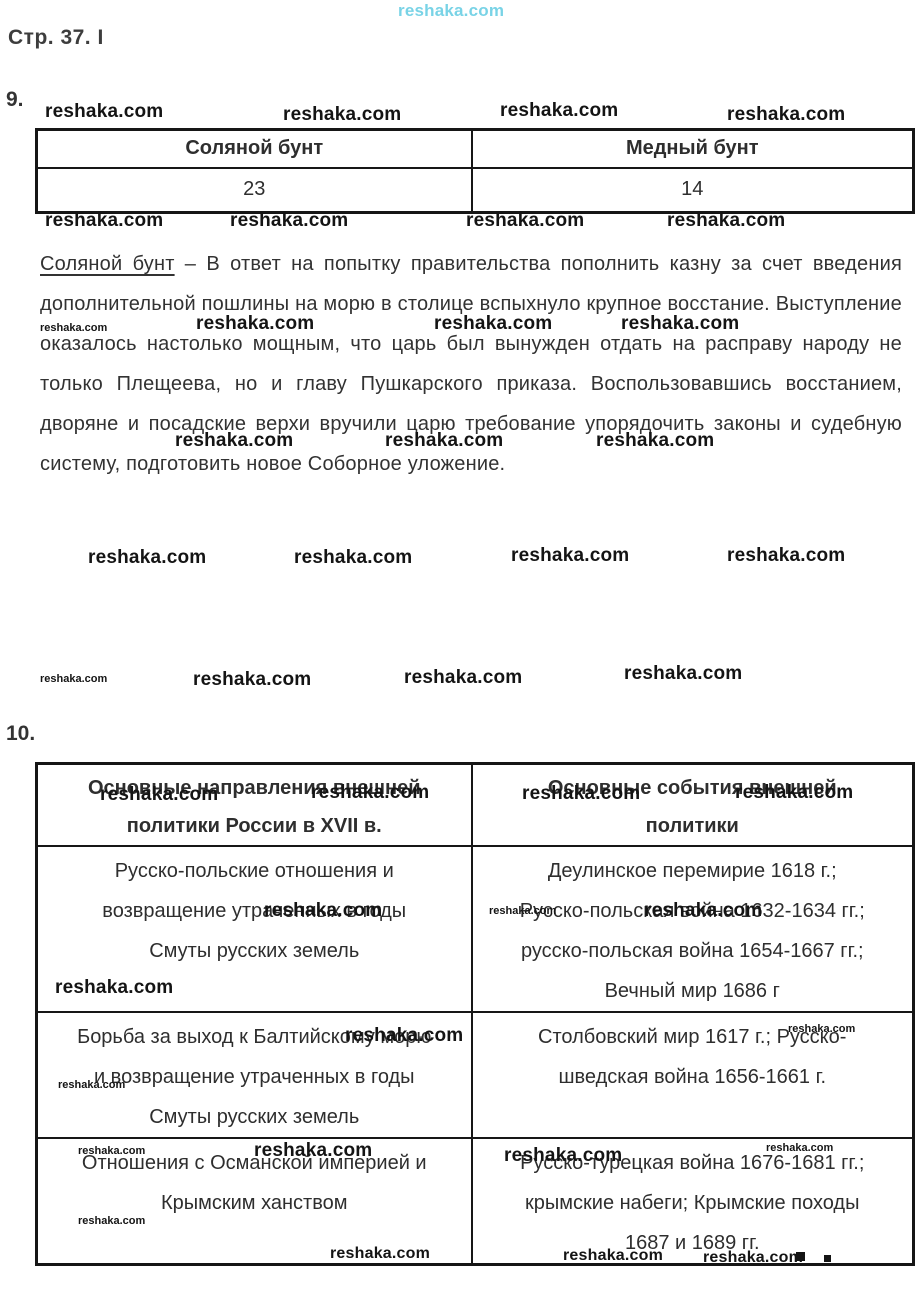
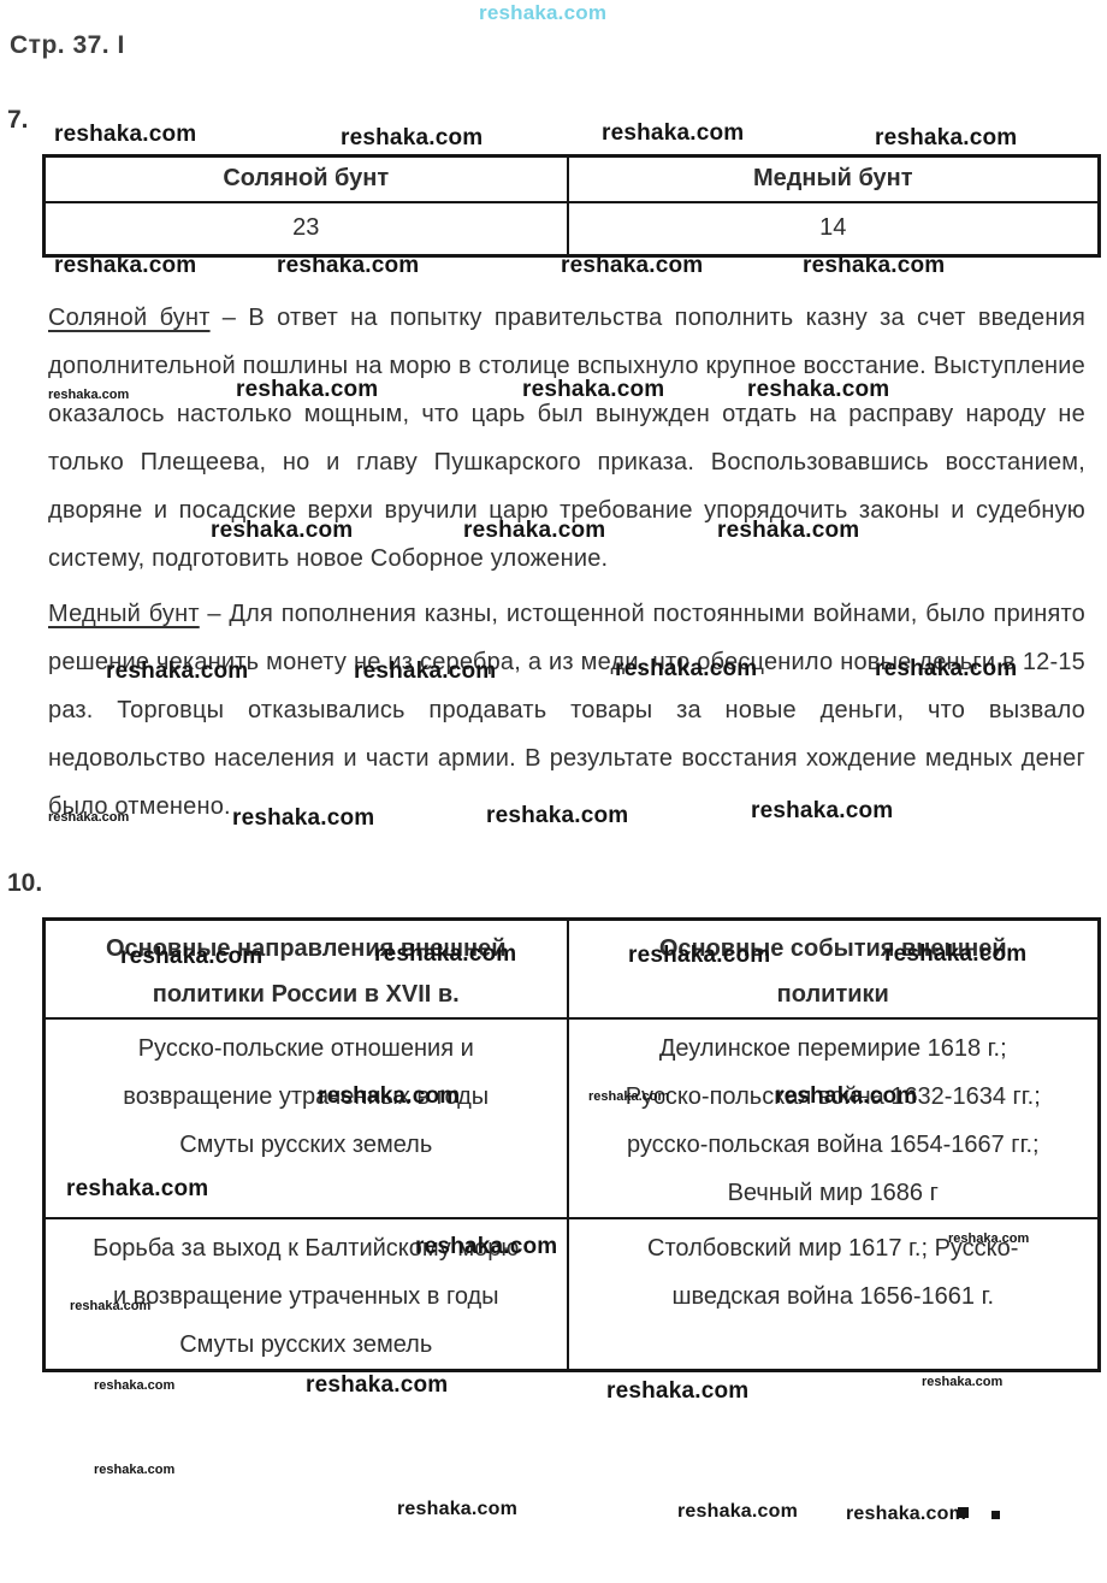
  Стр. 37. I
- 9.
+ 7.
  Соляной бунт	Медный бунт
  23	14
  Соляной бунт – В ответ на попытку правительства пополнить казну за счет введения дополнительной пошлины на морю в столице вспыхнуло крупное восстание. Выступление оказалось настолько мощным, что царь был вынужден отдать на расправу народу не только Плещеева, но и главу Пушкарского приказа. Воспользовавшись восстанием, дворяне и посадские верхи вручили царю требование упорядочить законы и судебную систему, подготовить новое Соборное уложение.
+ Медный бунт – Для пополнения казны, истощенной постоянными войнами, было принято решение чеканить монету не из серебра, а из меди, что обесценило новые деньги в 12-15 раз. Торговцы отказывались продавать товары за новые деньги, что вызвало недовольство населения и части армии. В результате восстания хождение медных денег было отменено.
  10.
  Основные направления внешней политики России в XVII в.	Основные события внешней политики
  Русско-польские отношения и возвращение утраченных в годы Смуты русских земель	Деулинское перемирие 1618 г.; Русско-польская война 1632-1634 гг.; русско-польская война 1654-1667 гг.; Вечный мир 1686 г
  Борьба за выход к Балтийскому морю и возвращение утраченных в годы Смуты русских земель	Столбовский мир 1617 г.; Русско- шведская война 1656-1661 г.
- Отношения с Османской империей и Крымским ханством	Русско-турецкая война 1676-1681 гг.; крымские набеги; Крымские походы 1687 и 1689 гг.
  reshaka.com
  reshaka.com
  reshaka.com
  reshaka.com
  reshaka.com
  reshaka.com
  reshaka.com
  reshaka.com
  reshaka.com
  reshaka.com
  reshaka.com
  reshaka.com
  reshaka.com
  reshaka.com
  reshaka.com
  reshaka.com
  reshaka.com
  reshaka.com
  reshaka.com
  reshaka.com
  reshaka.com
  reshaka.com
  reshaka.com
  reshaka.com
  reshaka.com
  reshaka.com
  reshaka.com
  reshaka.com
  reshaka.com
  reshaka.com
  reshaka.com
  reshaka.com
  reshaka.com
  reshaka.com
  reshaka.com
  reshaka.com
  reshaka.com
  reshaka.com
  reshaka.com
  reshaka.com
  reshaka.com
  reshaka.com
  reshaka.co
